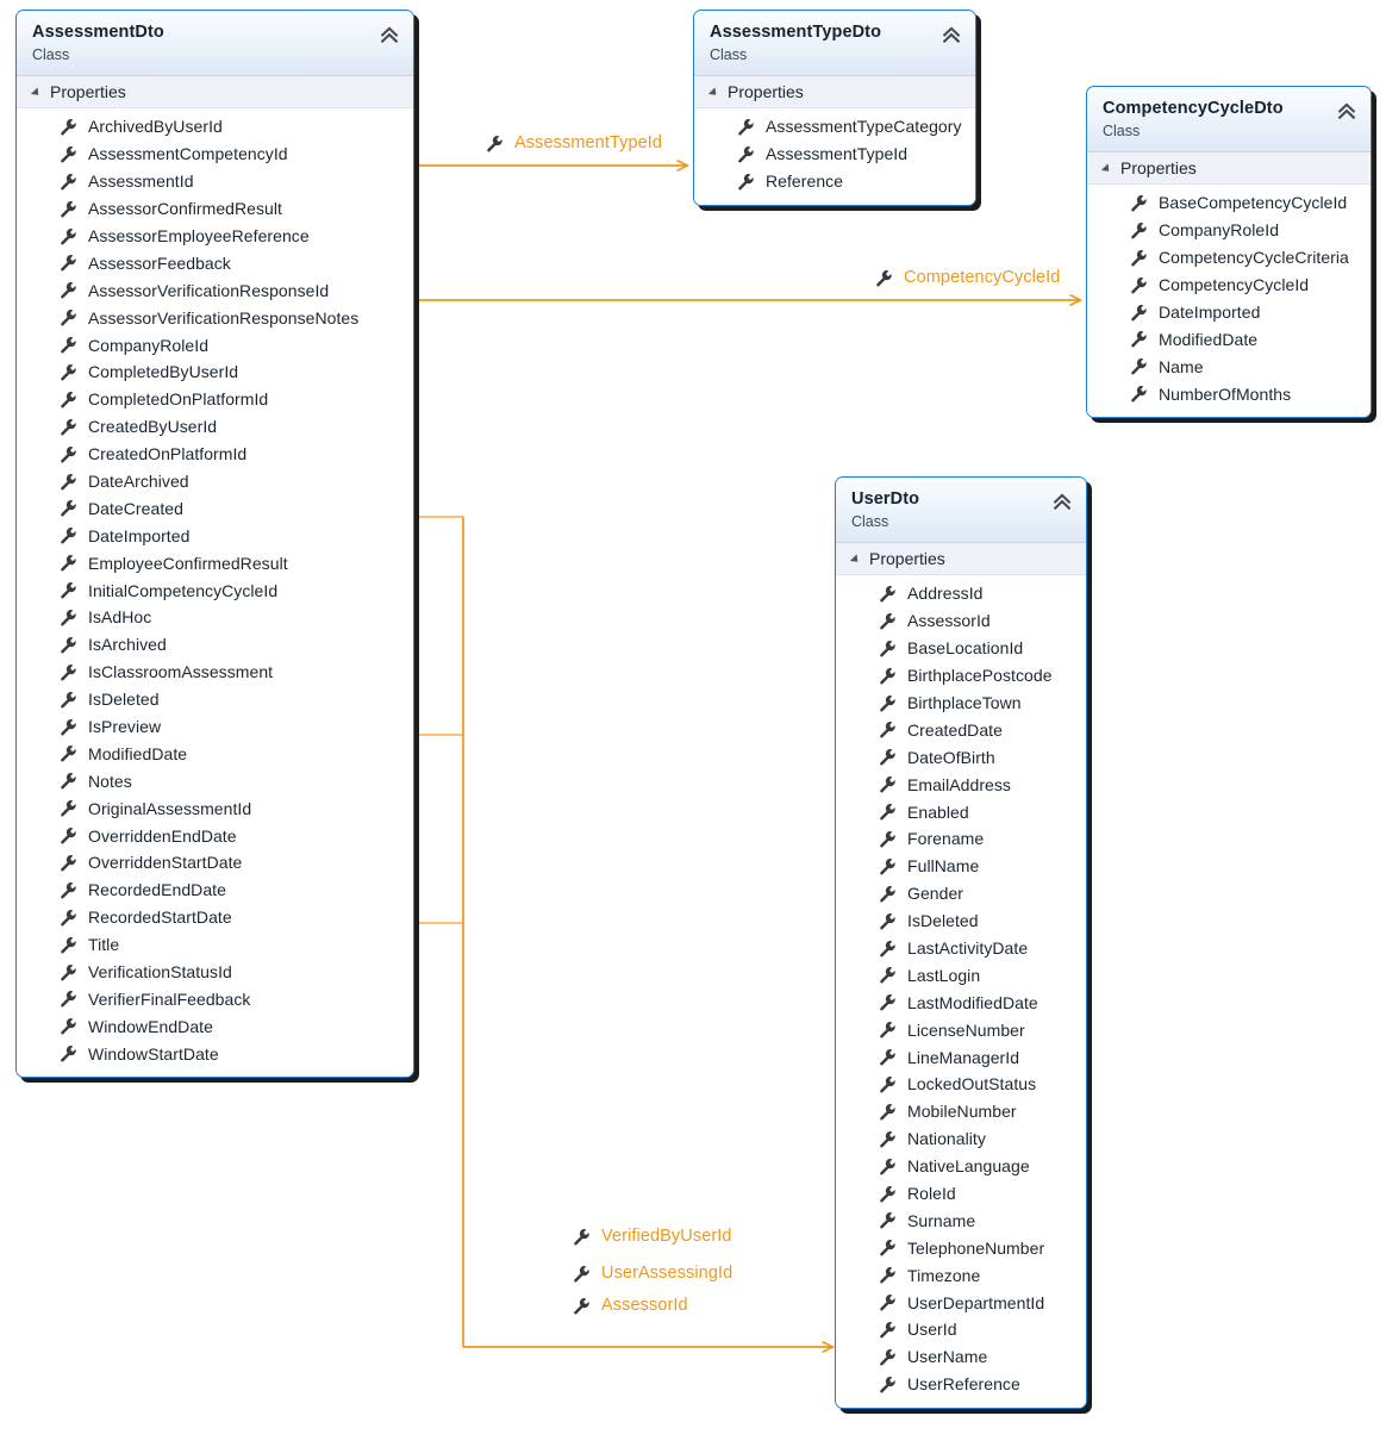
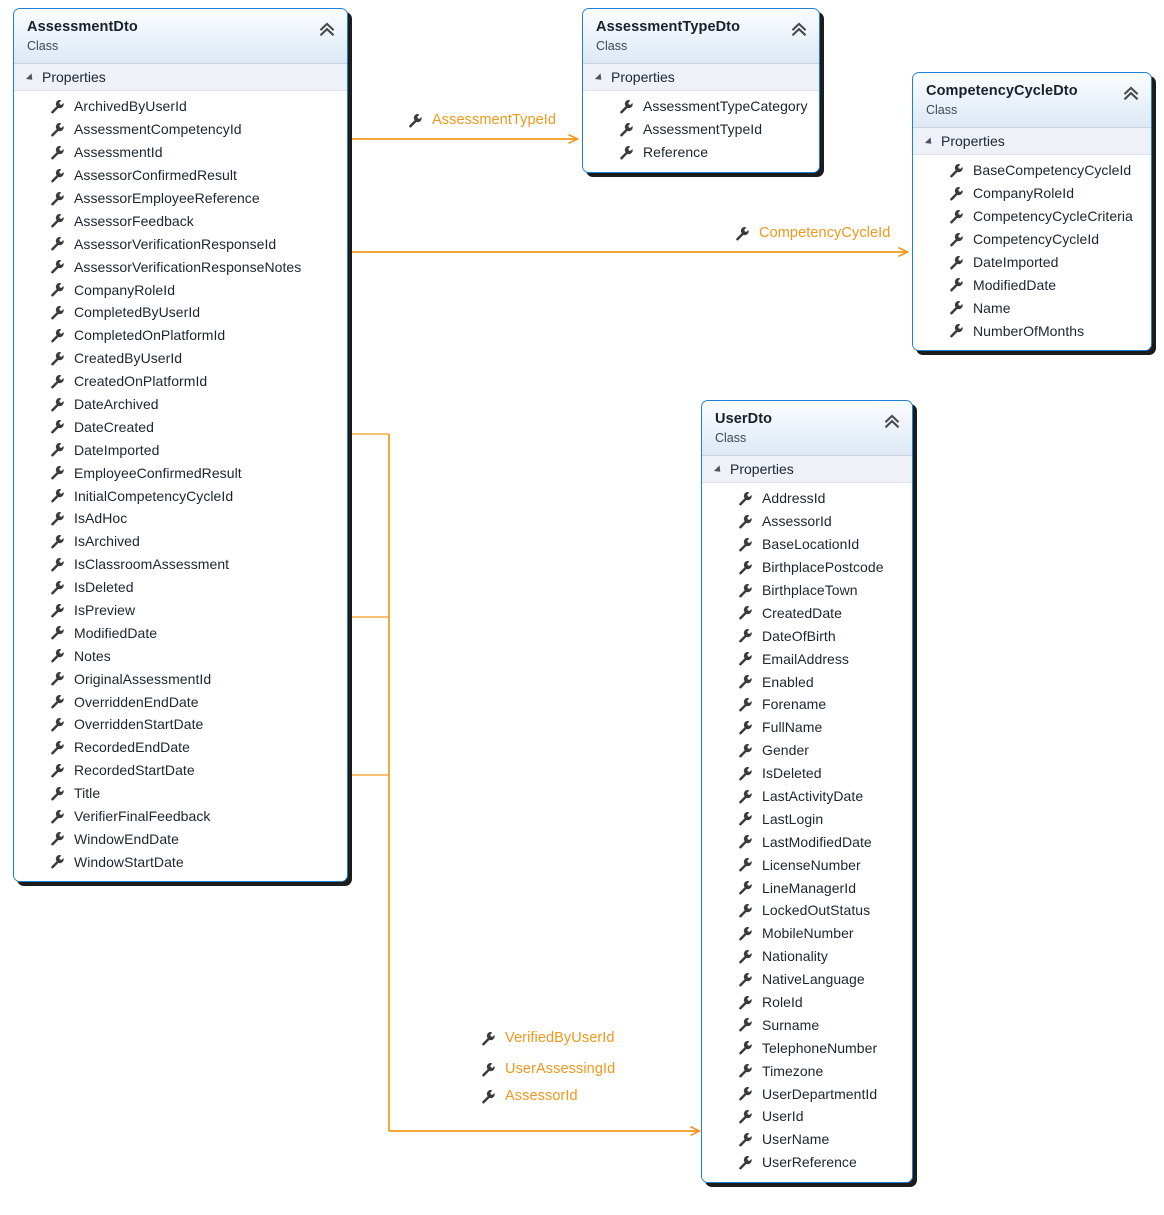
  AssessmentTypeId
  CompetencyCycleId
  VerifiedByUserId
  UserAssessingId
  AssessorId
  AssessmentDto
  Class
  Properties
  ArchivedByUserId
  AssessmentCompetencyId
  AssessmentId
  AssessorConfirmedResult
  AssessorEmployeeReference
  AssessorFeedback
  AssessorVerificationResponseId
  AssessorVerificationResponseNotes
  CompanyRoleId
  CompletedByUserId
  CompletedOnPlatformId
  CreatedByUserId
  CreatedOnPlatformId
  DateArchived
  DateCreated
  DateImported
  EmployeeConfirmedResult
  InitialCompetencyCycleId
  IsAdHoc
  IsArchived
  IsClassroomAssessment
  IsDeleted
  IsPreview
  ModifiedDate
  Notes
  OriginalAssessmentId
  OverriddenEndDate
  OverriddenStartDate
  RecordedEndDate
  RecordedStartDate
  Title
- VerificationStatusId
  VerifierFinalFeedback
  WindowEndDate
  WindowStartDate
  AssessmentTypeDto
  Class
  Properties
  AssessmentTypeCategory
  AssessmentTypeId
  Reference
  CompetencyCycleDto
  Class
  Properties
  BaseCompetencyCycleId
  CompanyRoleId
  CompetencyCycleCriteria
  CompetencyCycleId
  DateImported
  ModifiedDate
  Name
  NumberOfMonths
  UserDto
  Class
  Properties
  AddressId
  AssessorId
  BaseLocationId
  BirthplacePostcode
  BirthplaceTown
  CreatedDate
  DateOfBirth
  EmailAddress
  Enabled
  Forename
  FullName
  Gender
  IsDeleted
  LastActivityDate
  LastLogin
  LastModifiedDate
  LicenseNumber
  LineManagerId
  LockedOutStatus
  MobileNumber
  Nationality
  NativeLanguage
  RoleId
  Surname
  TelephoneNumber
  Timezone
  UserDepartmentId
  UserId
  UserName
  UserReference
